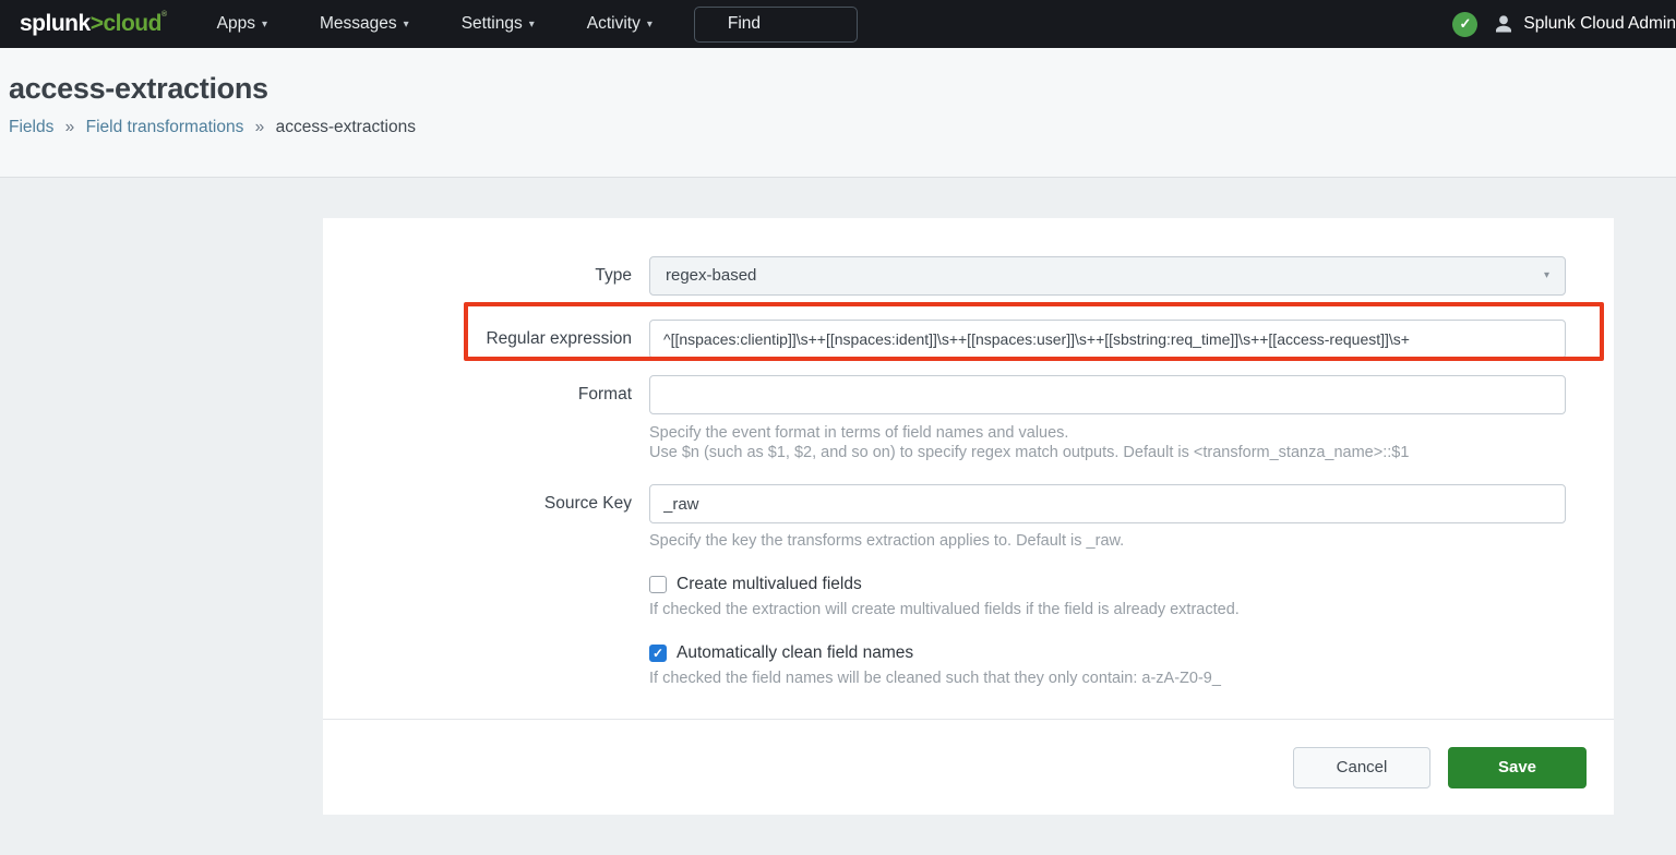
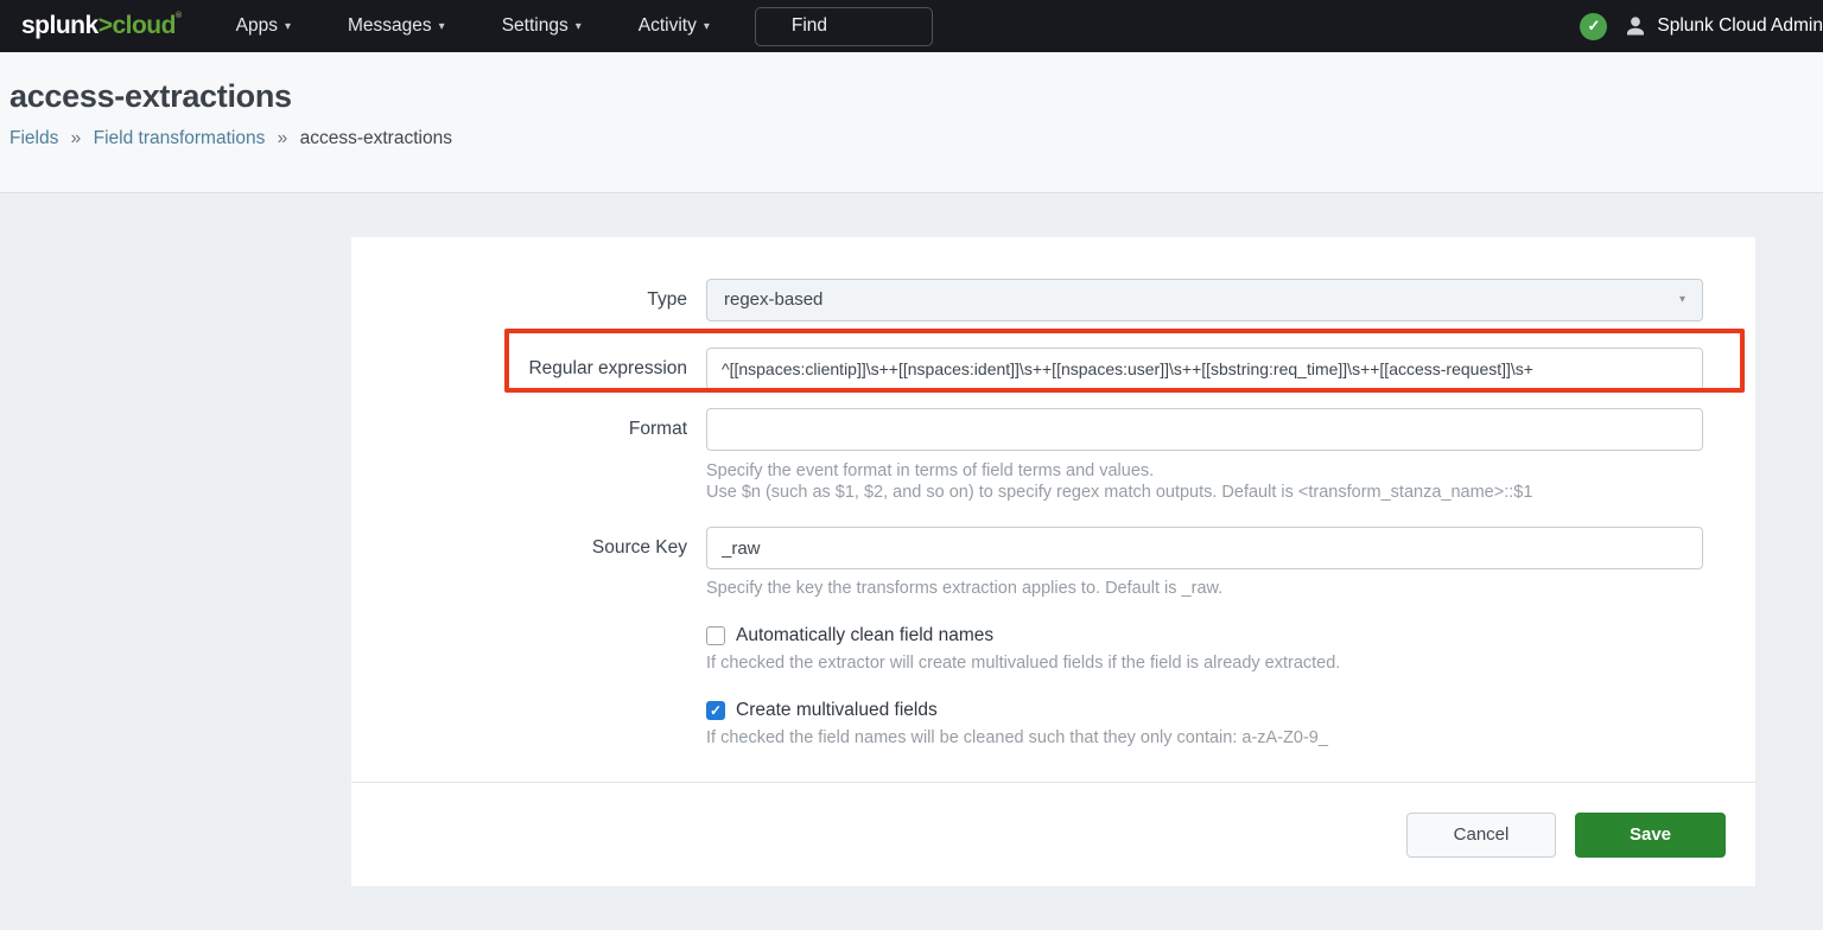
  splunk>cloud
  Apps
  ▾
  Messages
  ▾
  Settings
  ▾
  Activity
  ▾
  Find
  ✓
  Splunk Cloud Admin
  access-extractions
  Fields » Field transformations » access-extractions
  Type
  regex-based
  ▾
  Regular expression
  ^[[nspaces:clientip]]\s++[[nspaces:ident]]\s++[[nspaces:user]]\s++[[sbstring:req_time]]\s++[[access-request]]\s+
  Format
- Specify the event format in terms of field names and values.
+ Specify the event format in terms of field terms and values.
  Use $n (such as $1, $2, and so on) to specify regex match outputs. Default is <transform_stanza_name>::$1
  Source Key
  _raw
  Specify the key the transforms extraction applies to. Default is _raw.
- Create multivalued fields
+ Automatically clean field names
- If checked the extraction will create multivalued fields if the field is already extracted.
+ If checked the extractor will create multivalued fields if the field is already extracted.
  ✓
- Automatically clean field names
+ Create multivalued fields
  If checked the field names will be cleaned such that they only contain: a-zA-Z0-9_
  Cancel
  Save
